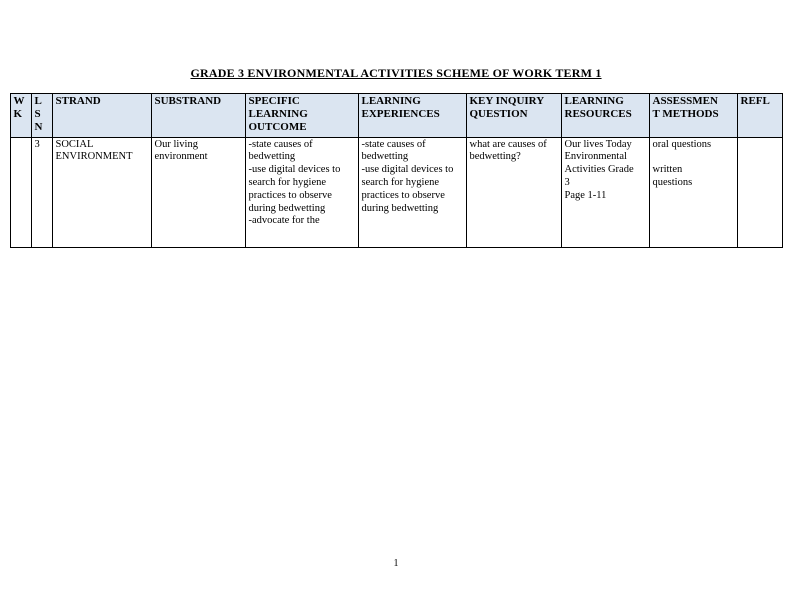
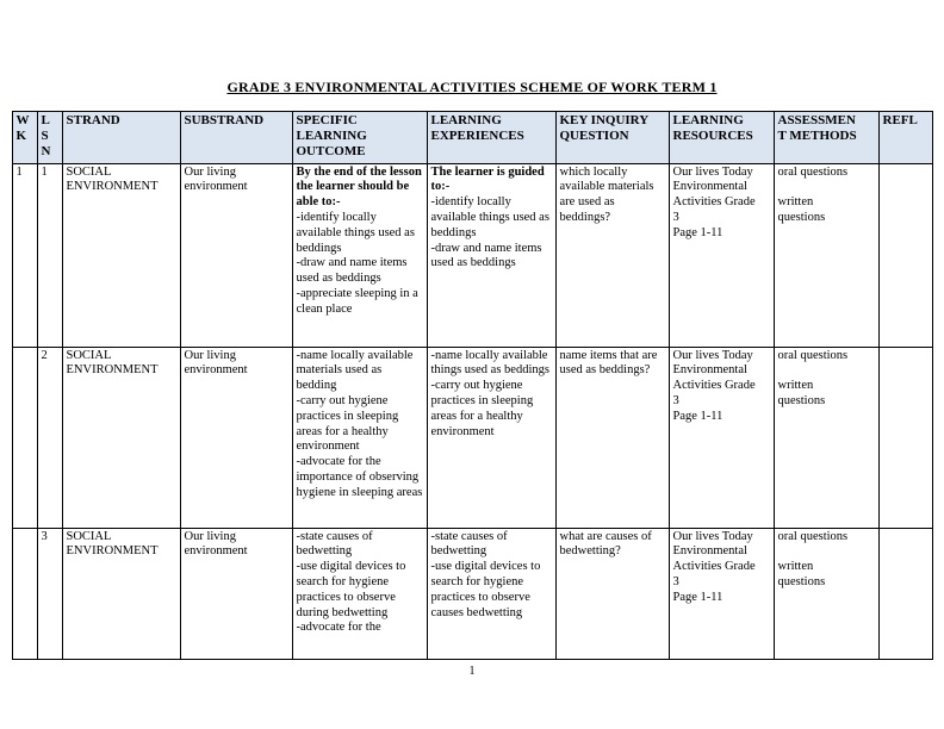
  GRADE 3 ENVIRONMENTAL ACTIVITIES SCHEME OF WORK TERM 1
  W K	L S N	STRAND	SUBSTRAND	SPECIFIC LEARNING OUTCOME	LEARNING EXPERIENCES	KEY INQUIRY QUESTION	LEARNING RESOURCES	ASSESSMEN T METHODS	REFL
+ 1	1	SOCIAL ENVIRONMENT	Our living environment	By the end of the lesson the learner should be able to:- -identify locally available things used as beddings -draw and name items used as beddings -appreciate sleeping in a clean place	The learner is guided to:- -identify locally available things used as beddings -draw and name items used as beddings	which locally available materials are used as beddings?	Our lives Today Environmental Activities Grade 3 Page 1-11	oral questions written questions
+ 	2	SOCIAL ENVIRONMENT	Our living environment	-name locally available materials used as bedding -carry out hygiene practices in sleeping areas for a healthy environment -advocate for the importance of observing hygiene in sleeping areas	-name locally available things used as beddings -carry out hygiene practices in sleeping areas for a healthy environment	name items that are used as beddings?	Our lives Today Environmental Activities Grade 3 Page 1-11	oral questions written questions
- 	3	SOCIAL ENVIRONMENT	Our living environment	-state causes of bedwetting -use digital devices to search for hygiene practices to observe during bedwetting -advocate for the	-state causes of bedwetting -use digital devices to search for hygiene practices to observe during bedwetting	what are causes of bedwetting?	Our lives Today Environmental Activities Grade 3 Page 1-11	oral questions written questions
+ 	3	SOCIAL ENVIRONMENT	Our living environment	-state causes of bedwetting -use digital devices to search for hygiene practices to observe during bedwetting -advocate for the	-state causes of bedwetting -use digital devices to search for hygiene practices to observe causes bedwetting	what are causes of bedwetting?	Our lives Today Environmental Activities Grade 3 Page 1-11	oral questions written questions
  1
